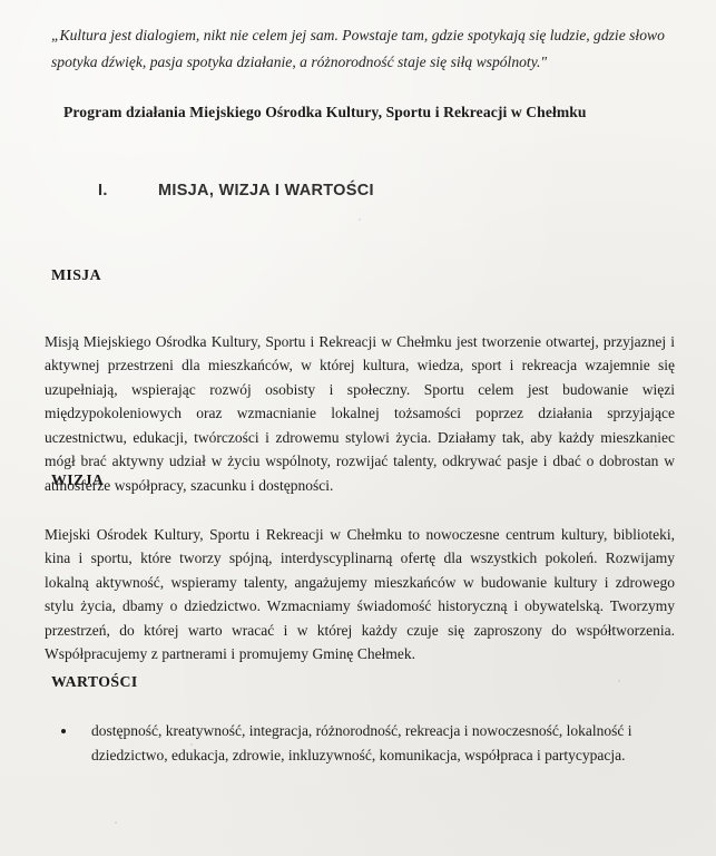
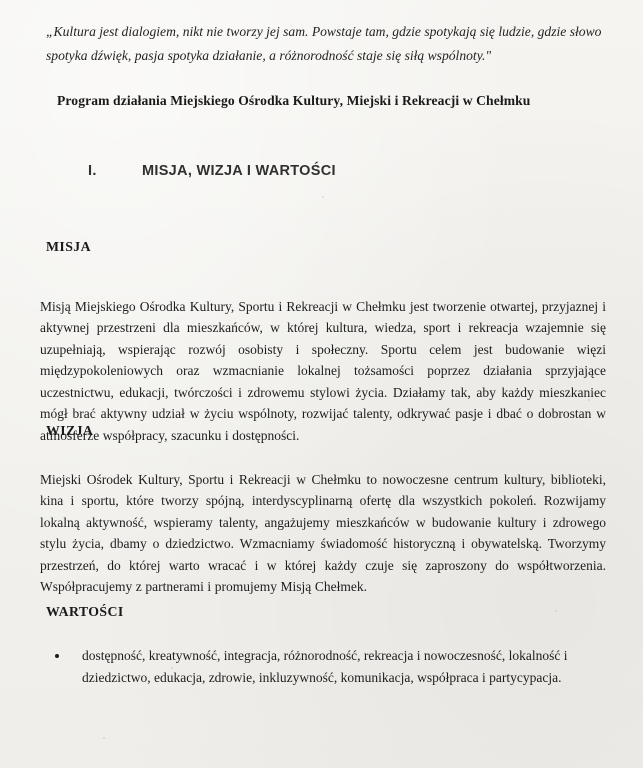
- „Kultura jest dialogiem, nikt nie celem jej sam. Powstaje tam, gdzie spotykają się ludzie, gdzie słowo spotyka dźwięk, pasja spotyka działanie, a różnorodność staje się siłą wspólnoty."
+ „Kultura jest dialogiem, nikt nie tworzy jej sam. Powstaje tam, gdzie spotykają się ludzie, gdzie słowo spotyka dźwięk, pasja spotyka działanie, a różnorodność staje się siłą wspólnoty."
- Program działania Miejskiego Ośrodka Kultury, Sportu i Rekreacji w Chełmku
+ Program działania Miejskiego Ośrodka Kultury, Miejski i Rekreacji w Chełmku
  I.
  MISJA, WIZJA I WARTOŚCI
  MISJA
  Misją Miejskiego Ośrodka Kultury, Sportu i Rekreacji w Chełmku jest tworzenie otwartej, przyjaznej i aktywnej przestrzeni dla mieszkańców, w której kultura, wiedza, sport i rekreacja wzajemnie się uzupełniają, wspierając rozwój osobisty i społeczny. Sportu celem jest budowanie więzi międzypokoleniowych oraz wzmacnianie lokalnej tożsamości poprzez działania sprzyjające uczestnictwu, edukacji, twórczości i zdrowemu stylowi życia. Działamy tak, aby każdy mieszkaniec mógł brać aktywny udział w życiu wspólnoty, rozwijać talenty, odkrywać pasje i dbać o dobrostan w atmosferze współpracy, szacunku i dostępności.
  WIZJA
- Miejski Ośrodek Kultury, Sportu i Rekreacji w Chełmku to nowoczesne centrum kultury, biblioteki, kina i sportu, które tworzy spójną, interdyscyplinarną ofertę dla wszystkich pokoleń. Rozwijamy lokalną aktywność, wspieramy talenty, angażujemy mieszkańców w budowanie kultury i zdrowego stylu życia, dbamy o dziedzictwo. Wzmacniamy świadomość historyczną i obywatelską. Tworzymy przestrzeń, do której warto wracać i w której każdy czuje się zaproszony do współtworzenia. Współpracujemy z partnerami i promujemy Gminę Chełmek.
+ Miejski Ośrodek Kultury, Sportu i Rekreacji w Chełmku to nowoczesne centrum kultury, biblioteki, kina i sportu, które tworzy spójną, interdyscyplinarną ofertę dla wszystkich pokoleń. Rozwijamy lokalną aktywność, wspieramy talenty, angażujemy mieszkańców w budowanie kultury i zdrowego stylu życia, dbamy o dziedzictwo. Wzmacniamy świadomość historyczną i obywatelską. Tworzymy przestrzeń, do której warto wracać i w której każdy czuje się zaproszony do współtworzenia. Współpracujemy z partnerami i promujemy Misją Chełmek.
  WARTOŚCI
  dostępność, kreatywność, integracja, różnorodność, rekreacja i nowoczesność, lokalność i dziedzictwo, edukacja, zdrowie, inkluzywność, komunikacja, współpraca i partycypacja.
